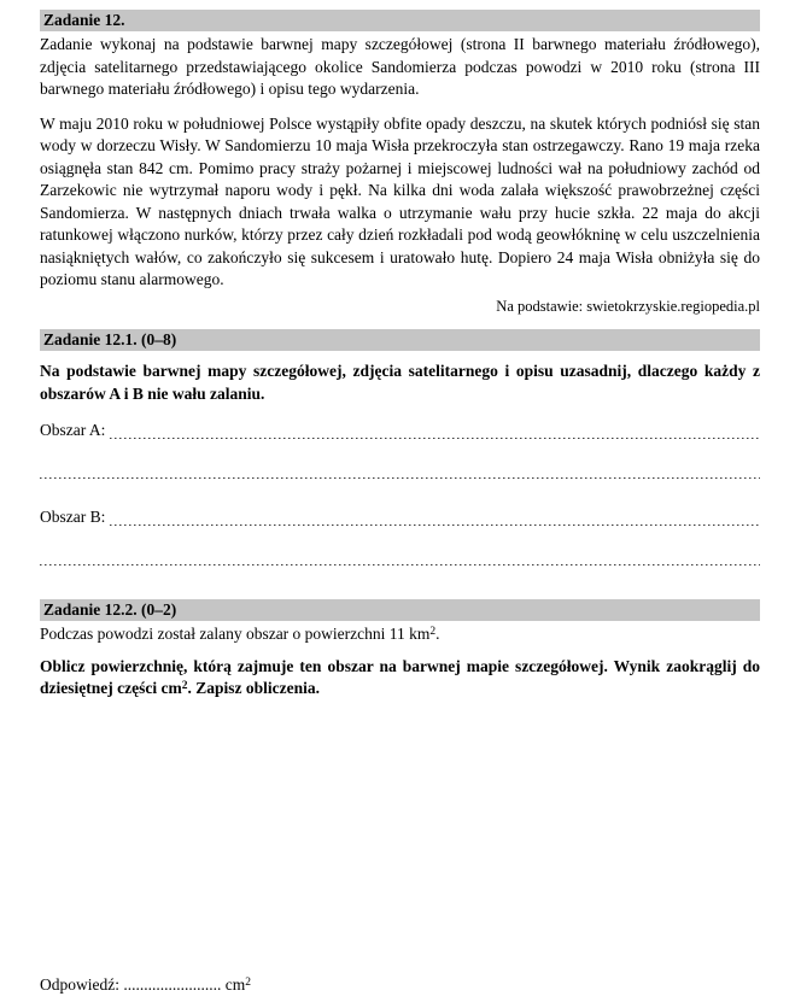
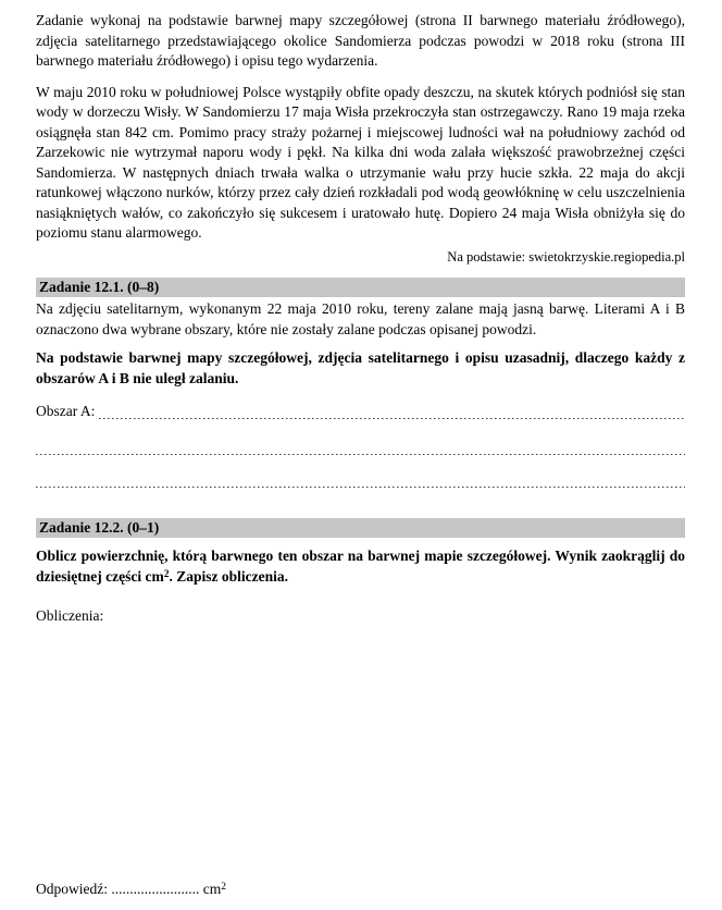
- Zadanie 12.
- Zadanie wykonaj na podstawie barwnej mapy szczegółowej (strona II barwnego materiału źródłowego), zdjęcia satelitarnego przedstawiającego okolice Sandomierza podczas powodzi w 2010 roku (strona III barwnego materiału źródłowego) i opisu tego wydarzenia.
+ Zadanie wykonaj na podstawie barwnej mapy szczegółowej (strona II barwnego materiału źródłowego), zdjęcia satelitarnego przedstawiającego okolice Sandomierza podczas powodzi w 2018 roku (strona III barwnego materiału źródłowego) i opisu tego wydarzenia.
- W maju 2010 roku w południowej Polsce wystąpiły obfite opady deszczu, na skutek których podniósł się stan wody w dorzeczu Wisły. W Sandomierzu 10 maja Wisła przekroczyła stan ostrzegawczy. Rano 19 maja rzeka osiągnęła stan 842 cm. Pomimo pracy straży pożarnej i miejscowej ludności wał na południowy zachód od Zarzekowic nie wytrzymał naporu wody i pękł. Na kilka dni woda zalała większość prawobrzeżnej części Sandomierza. W następnych dniach trwała walka o utrzymanie wału przy hucie szkła. 22 maja do akcji ratunkowej włączono nurków, którzy przez cały dzień rozkładali pod wodą geowłókninę w celu uszczelnienia nasiąkniętych wałów, co zakończyło się sukcesem i uratowało hutę. Dopiero 24 maja Wisła obniżyła się do poziomu stanu alarmowego.
+ W maju 2010 roku w południowej Polsce wystąpiły obfite opady deszczu, na skutek których podniósł się stan wody w dorzeczu Wisły. W Sandomierzu 17 maja Wisła przekroczyła stan ostrzegawczy. Rano 19 maja rzeka osiągnęła stan 842 cm. Pomimo pracy straży pożarnej i miejscowej ludności wał na południowy zachód od Zarzekowic nie wytrzymał naporu wody i pękł. Na kilka dni woda zalała większość prawobrzeżnej części Sandomierza. W następnych dniach trwała walka o utrzymanie wału przy hucie szkła. 22 maja do akcji ratunkowej włączono nurków, którzy przez cały dzień rozkładali pod wodą geowłókninę w celu uszczelnienia nasiąkniętych wałów, co zakończyło się sukcesem i uratowało hutę. Dopiero 24 maja Wisła obniżyła się do poziomu stanu alarmowego.
  Na podstawie: swietokrzyskie.regiopedia.pl
  Zadanie 12.1. (0–8)
+ Na zdjęciu satelitarnym, wykonanym 22 maja 2010 roku, tereny zalane mają jasną barwę. Literami A i B oznaczono dwa wybrane obszary, które nie zostały zalane podczas opisanej powodzi.
- Na podstawie barwnej mapy szczegółowej, zdjęcia satelitarnego i opisu uzasadnij, dlaczego każdy z obszarów A i B nie wału zalaniu.
+ Na podstawie barwnej mapy szczegółowej, zdjęcia satelitarnego i opisu uzasadnij, dlaczego każdy z obszarów A i B nie uległ zalaniu.
  Obszar A:
- Obszar B:
- Zadanie 12.2. (0–2)
+ Zadanie 12.2. (0–1)
- Podczas powodzi został zalany obszar o powierzchni 11 km2.
- Oblicz powierzchnię, którą zajmuje ten obszar na barwnej mapie szczegółowej. Wynik zaokrąglij do dziesiętnej części cm2. Zapisz obliczenia.
+ Oblicz powierzchnię, którą barwnego ten obszar na barwnej mapie szczegółowej. Wynik zaokrąglij do dziesiętnej części cm2. Zapisz obliczenia.
+ Obliczenia:
  Odpowiedź: ........................ cm2
